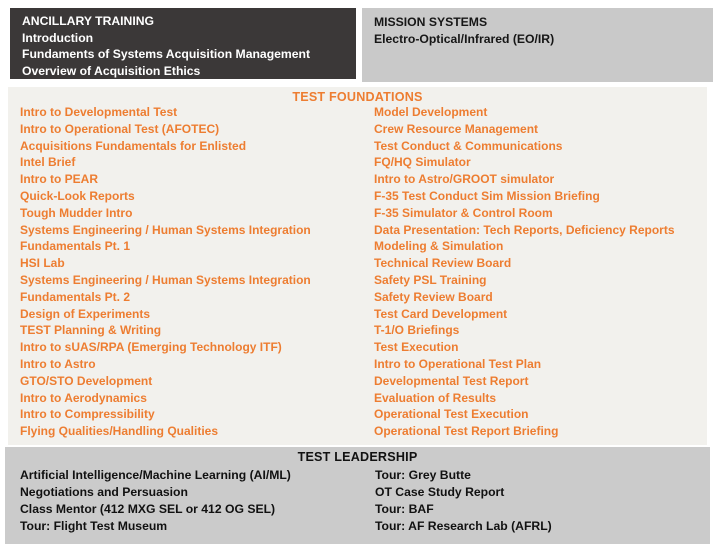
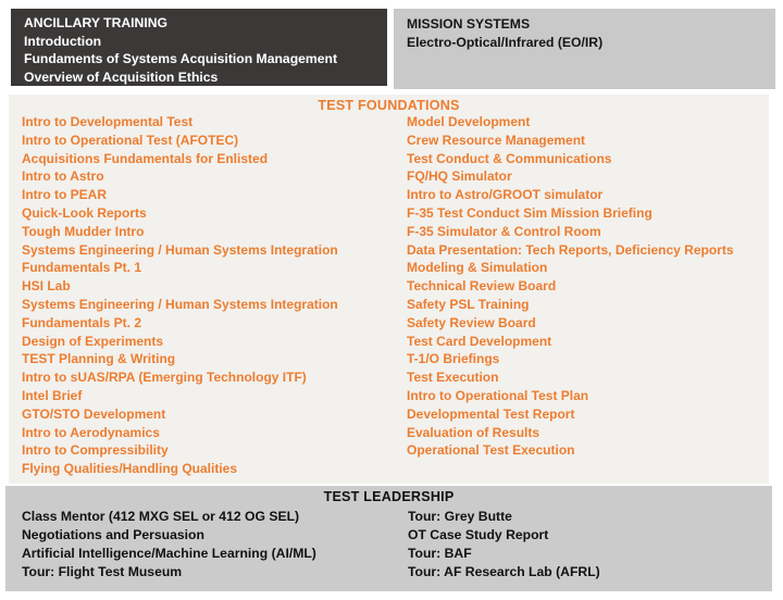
  ANCILLARY TRAINING
  Introduction
  Fundaments of Systems Acquisition Management
  Overview of Acquisition Ethics
  MISSION SYSTEMS
  Electro-Optical/Infrared (EO/IR)
  TEST FOUNDATIONS
  Intro to Developmental Test
  Intro to Operational Test (AFOTEC)
  Acquisitions Fundamentals for Enlisted
- Intel Brief
+ Intro to Astro
  Intro to PEAR
  Quick-Look Reports
  Tough Mudder Intro
  Systems Engineering / Human Systems Integration
  Fundamentals Pt. 1
  HSI Lab
  Systems Engineering / Human Systems Integration
  Fundamentals Pt. 2
  Design of Experiments
  TEST Planning & Writing
  Intro to sUAS/RPA (Emerging Technology ITF)
- Intro to Astro
+ Intel Brief
  GTO/STO Development
  Intro to Aerodynamics
  Intro to Compressibility
  Flying Qualities/Handling Qualities
  Model Development
  Crew Resource Management
  Test Conduct & Communications
  FQ/HQ Simulator
  Intro to Astro/GROOT simulator
  F-35 Test Conduct Sim Mission Briefing
  F-35 Simulator & Control Room
  Data Presentation: Tech Reports, Deficiency Reports
  Modeling & Simulation
  Technical Review Board
  Safety PSL Training
  Safety Review Board
  Test Card Development
  T-1/O Briefings
  Test Execution
  Intro to Operational Test Plan
  Developmental Test Report
  Evaluation of Results
  Operational Test Execution
- Operational Test Report Briefing
  TEST LEADERSHIP
- Artificial Intelligence/Machine Learning (AI/ML)
+ Class Mentor (412 MXG SEL or 412 OG SEL)
  Negotiations and Persuasion
- Class Mentor (412 MXG SEL or 412 OG SEL)
+ Artificial Intelligence/Machine Learning (AI/ML)
  Tour: Flight Test Museum
  Tour: Grey Butte
  OT Case Study Report
  Tour: BAF
  Tour: AF Research Lab (AFRL)
